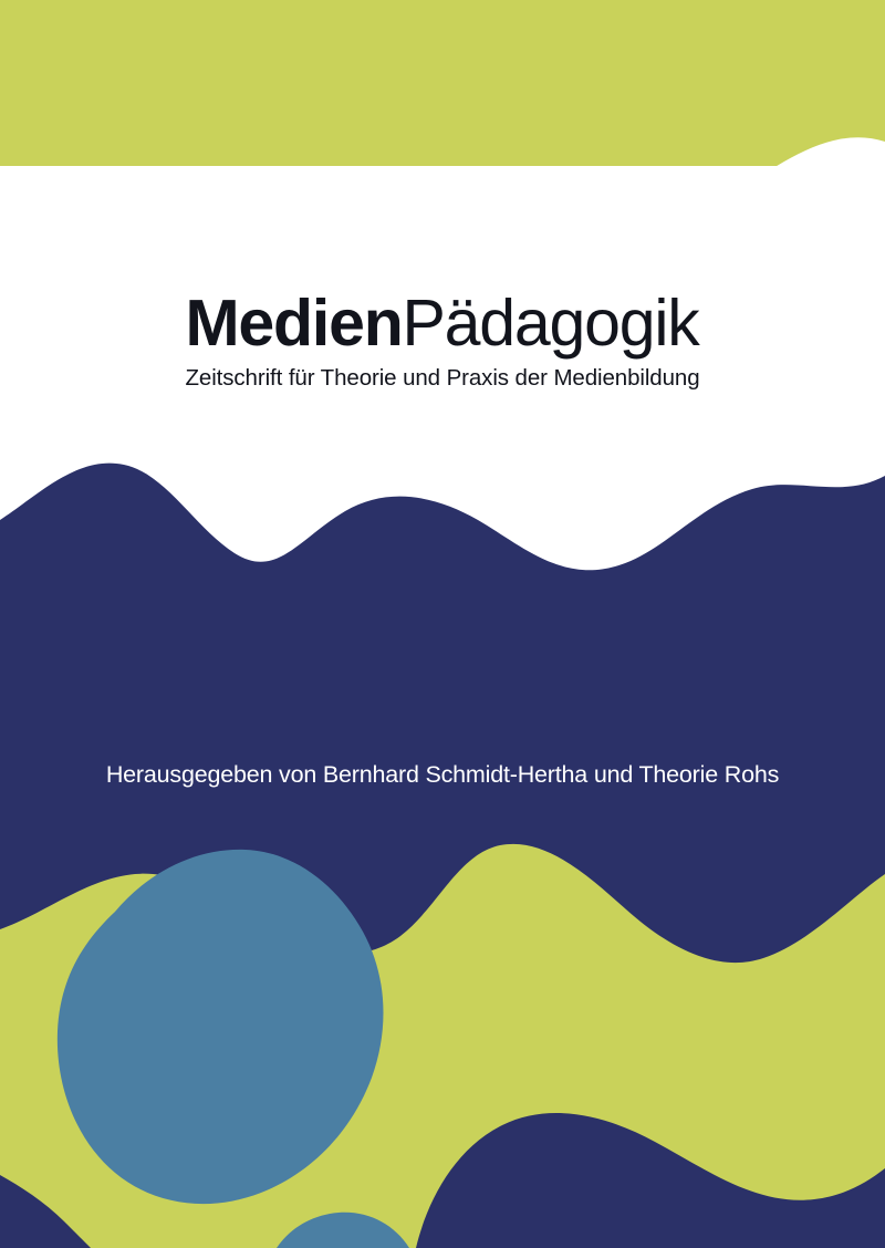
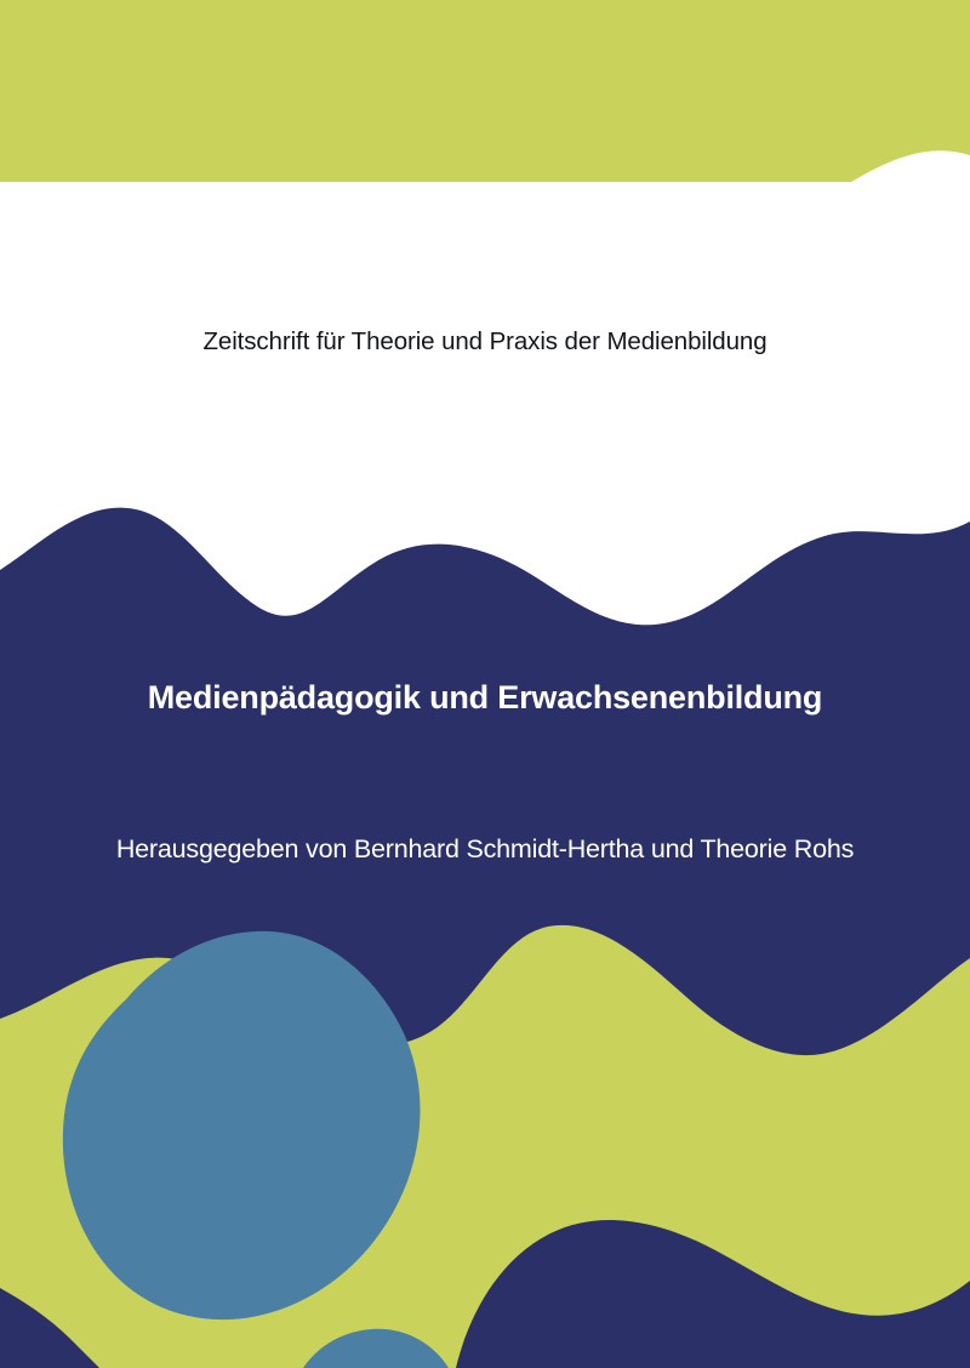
- MedienPädagogik
  Zeitschrift für Theorie und Praxis der Medienbildung
+ Medienpädagogik und Erwachsenenbildung
  Herausgegeben von Bernhard Schmidt-Hertha und Theorie Rohs
